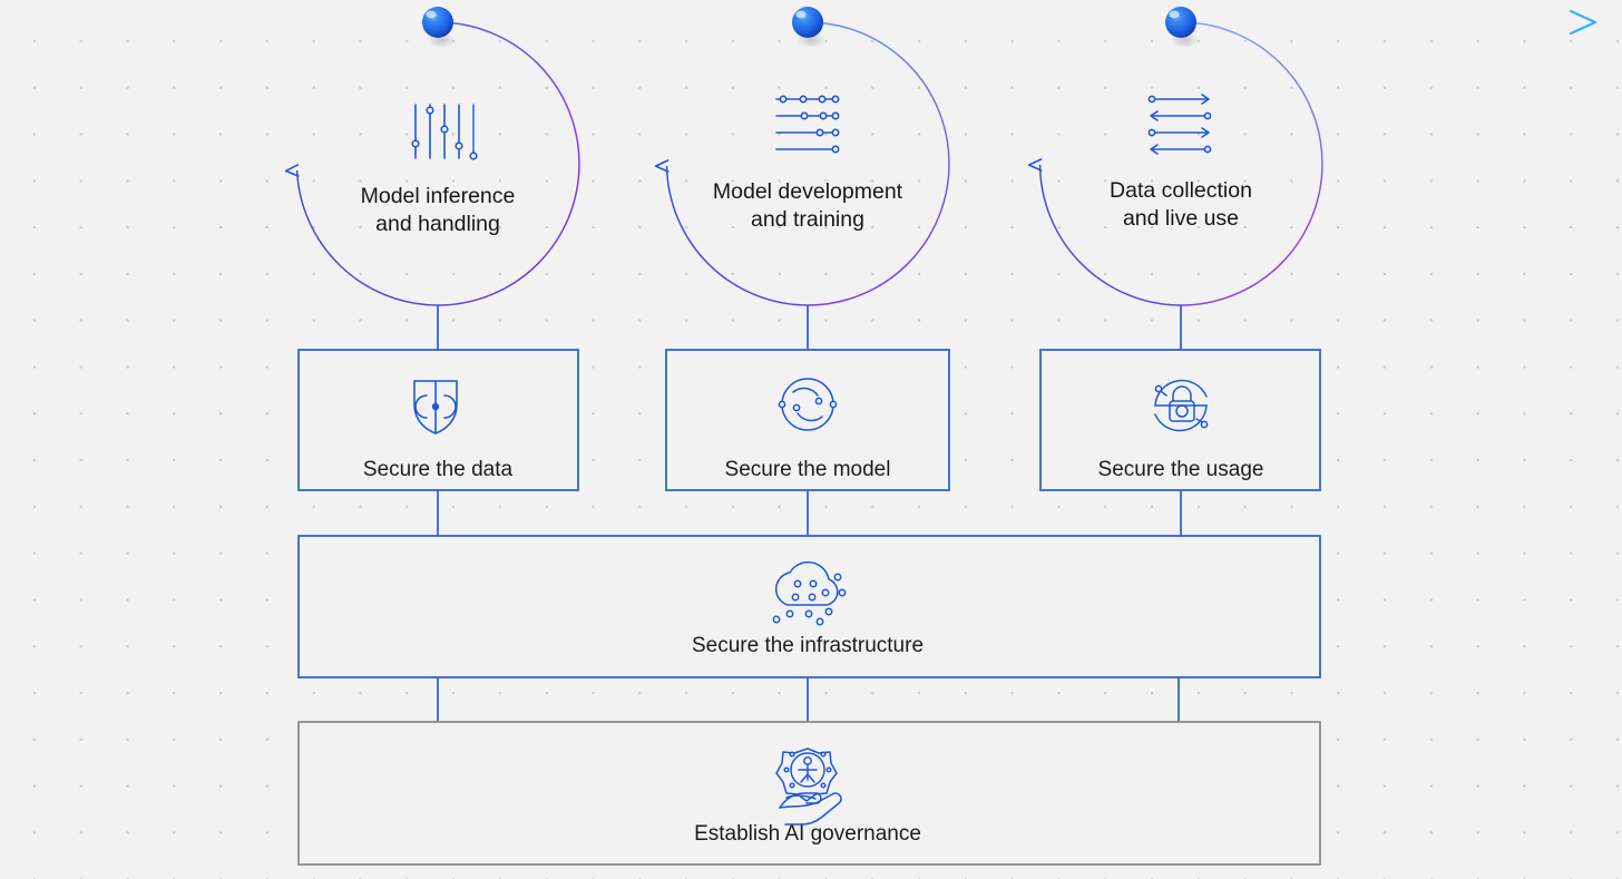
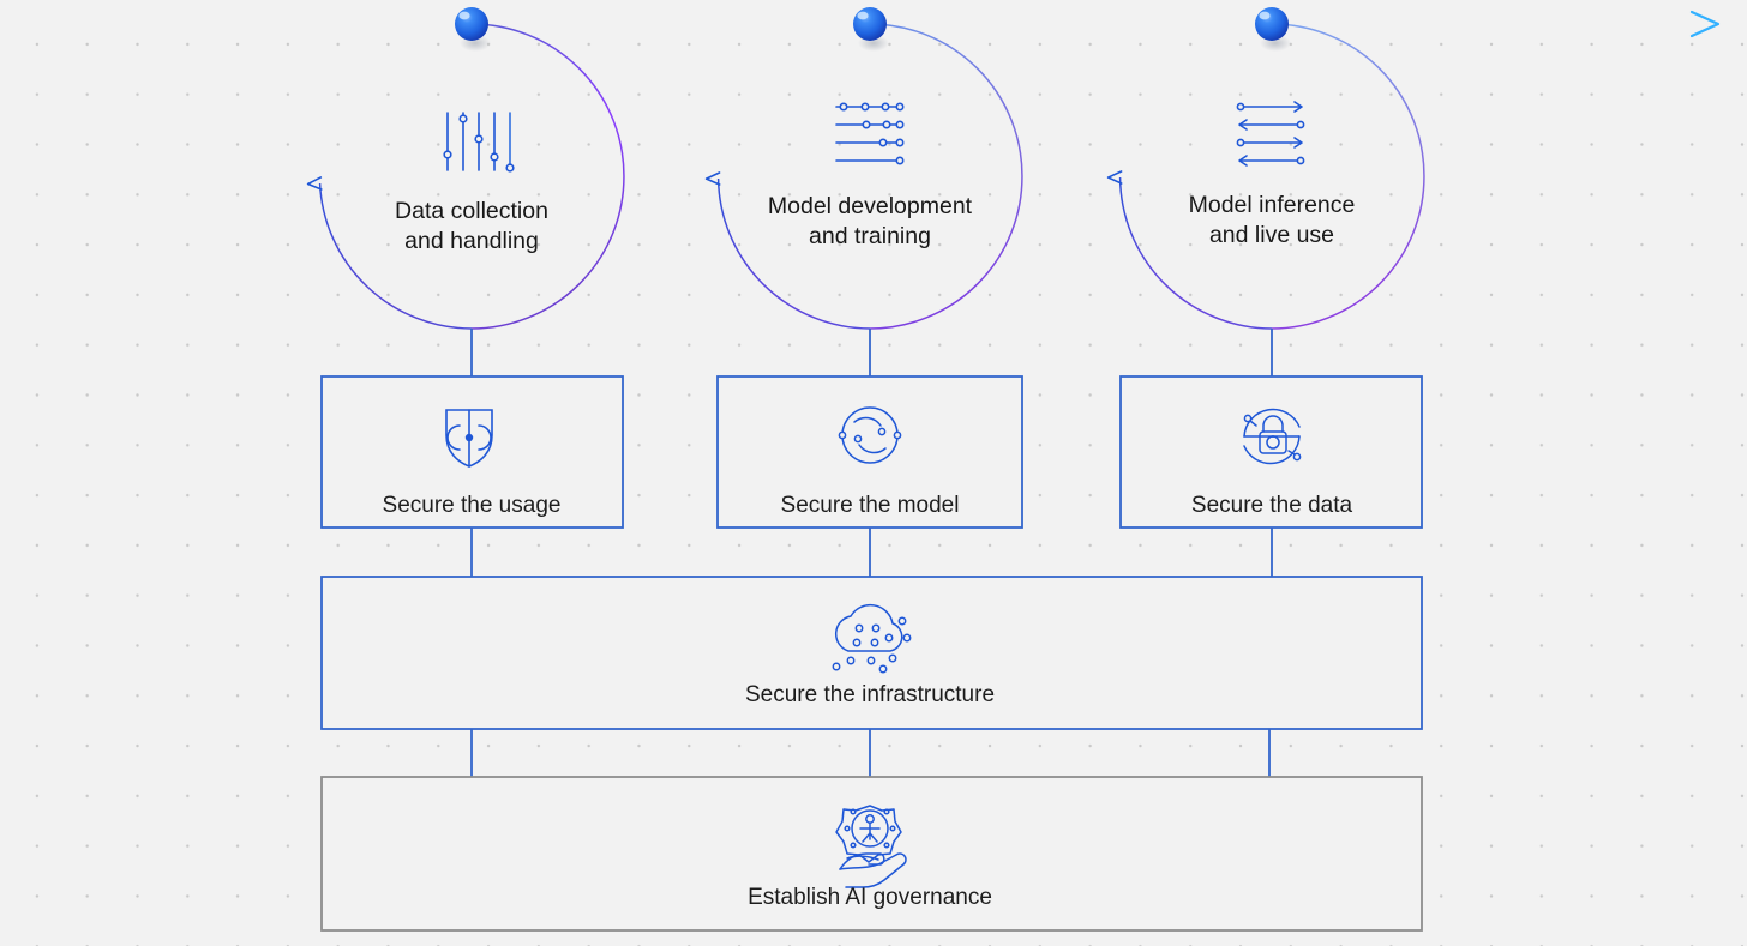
- Model inference
+ Data collection
  and handling
  Model development
  and training
- Data collection
+ Model inference
  and live use
- Secure the data
+ Secure the usage
  Secure the model
- Secure the usage
+ Secure the data
  Secure the infrastructure
  Establish AI governance
